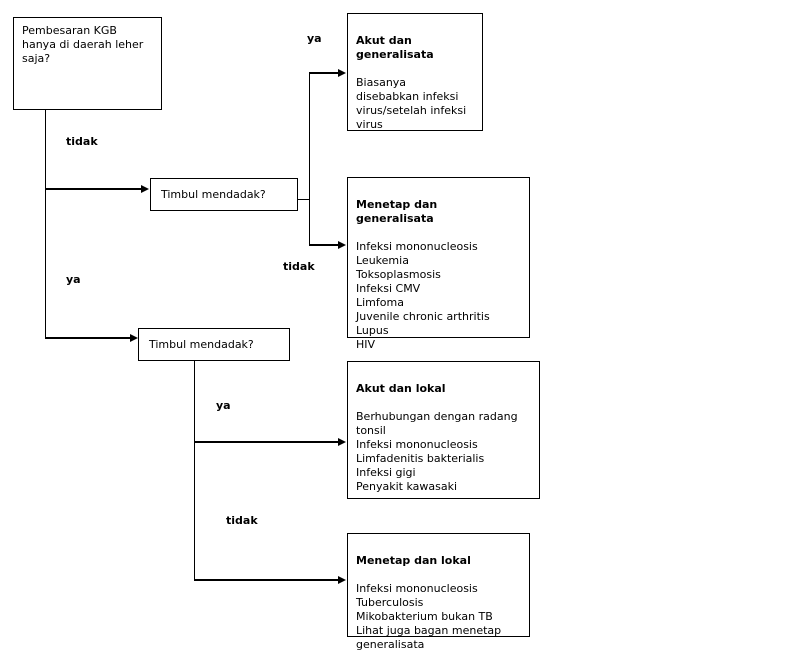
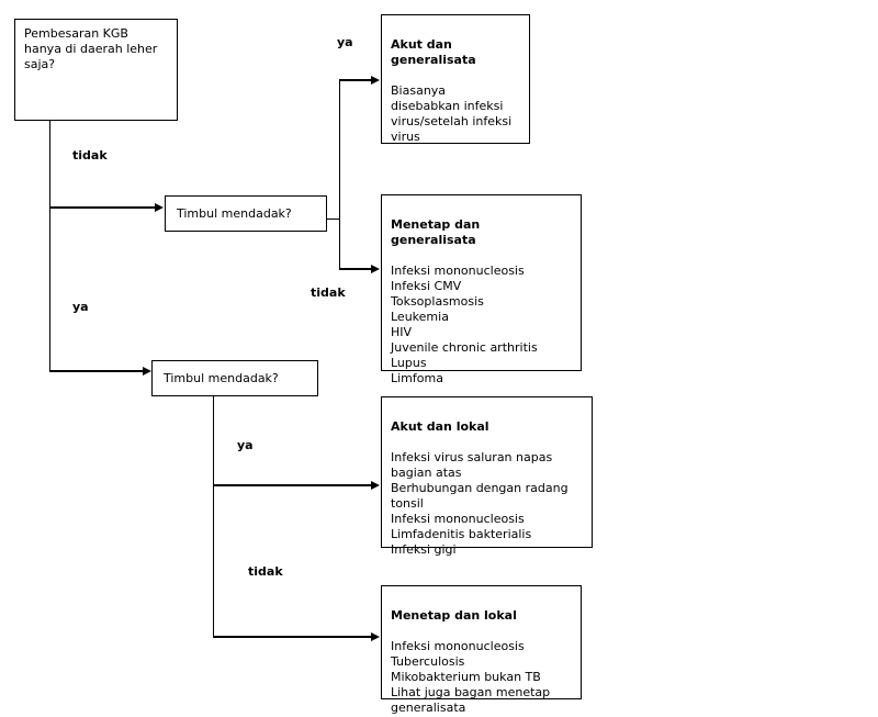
  Pembesaran KGB
  hanya di daerah leher
  saja?
  Timbul mendadak?
  Timbul mendadak?
  Akut dan
  generalisata
  Biasanya
  disebabkan infeksi
  virus/setelah infeksi
  virus
  Menetap dan
  generalisata
  Infeksi mononucleosis
- Leukemia
+ Infeksi CMV
  Toksoplasmosis
- Infeksi CMV
+ Leukemia
- Limfoma
+ HIV
  Juvenile chronic arthritis
  Lupus
- HIV
+ Limfoma
  Akut dan lokal
+ Infeksi virus saluran napas
+ bagian atas
  Berhubungan dengan radang
  tonsil
  Infeksi mononucleosis
  Limfadenitis bakterialis
  Infeksi gigi
- Penyakit kawasaki
  Menetap dan lokal
  Infeksi mononucleosis
  Tuberculosis
  Mikobakterium bukan TB
  Lihat juga bagan menetap
  generalisata
  tidak
  ya
  ya
  tidak
  ya
  tidak
